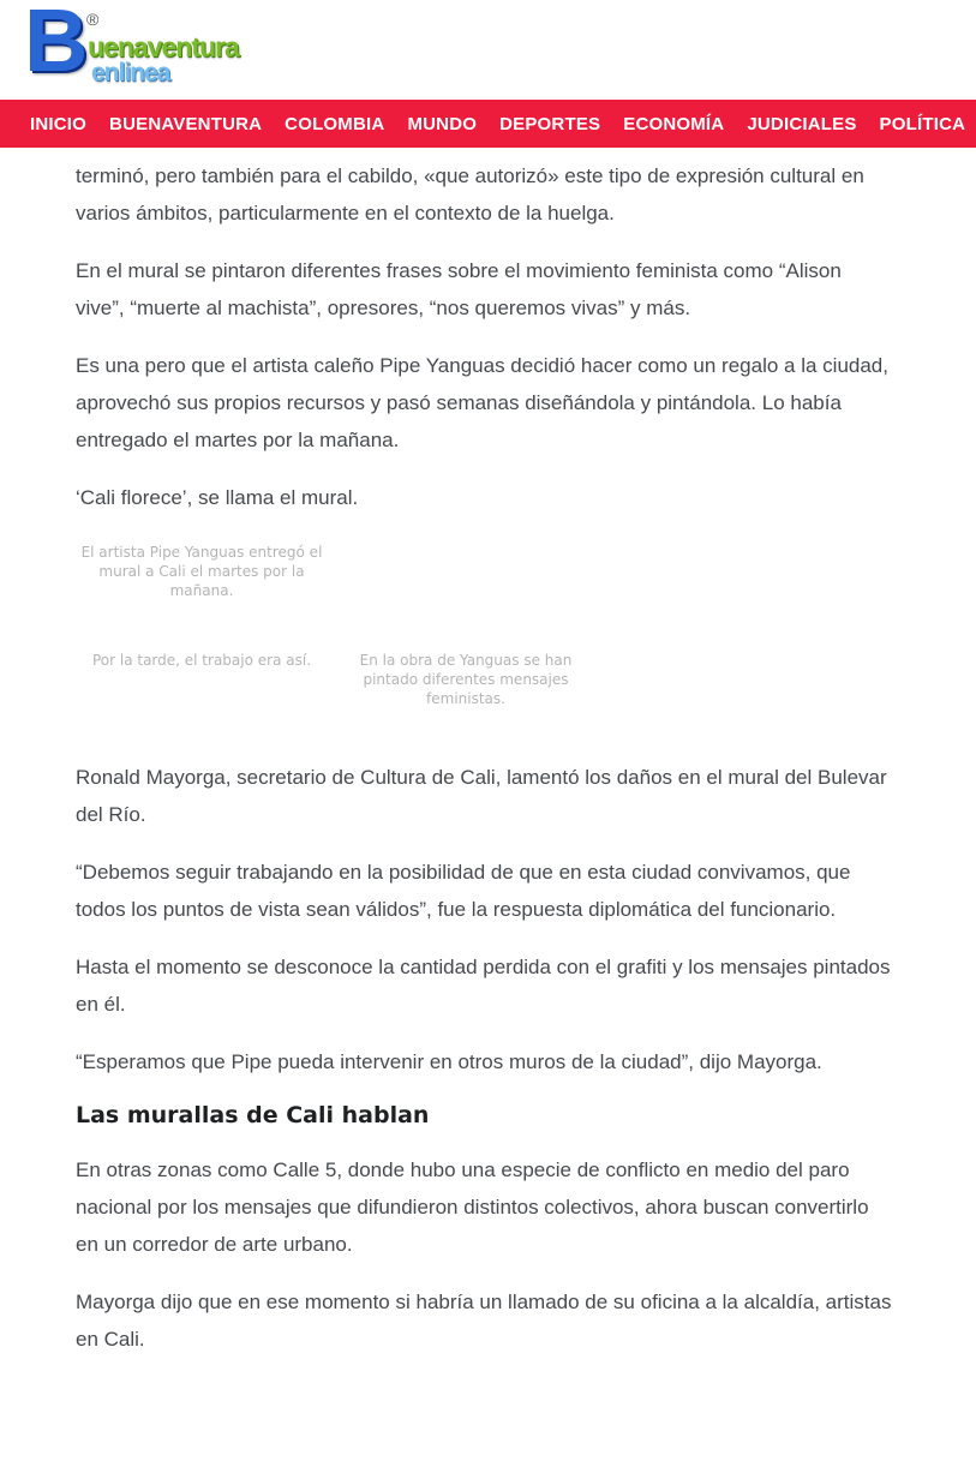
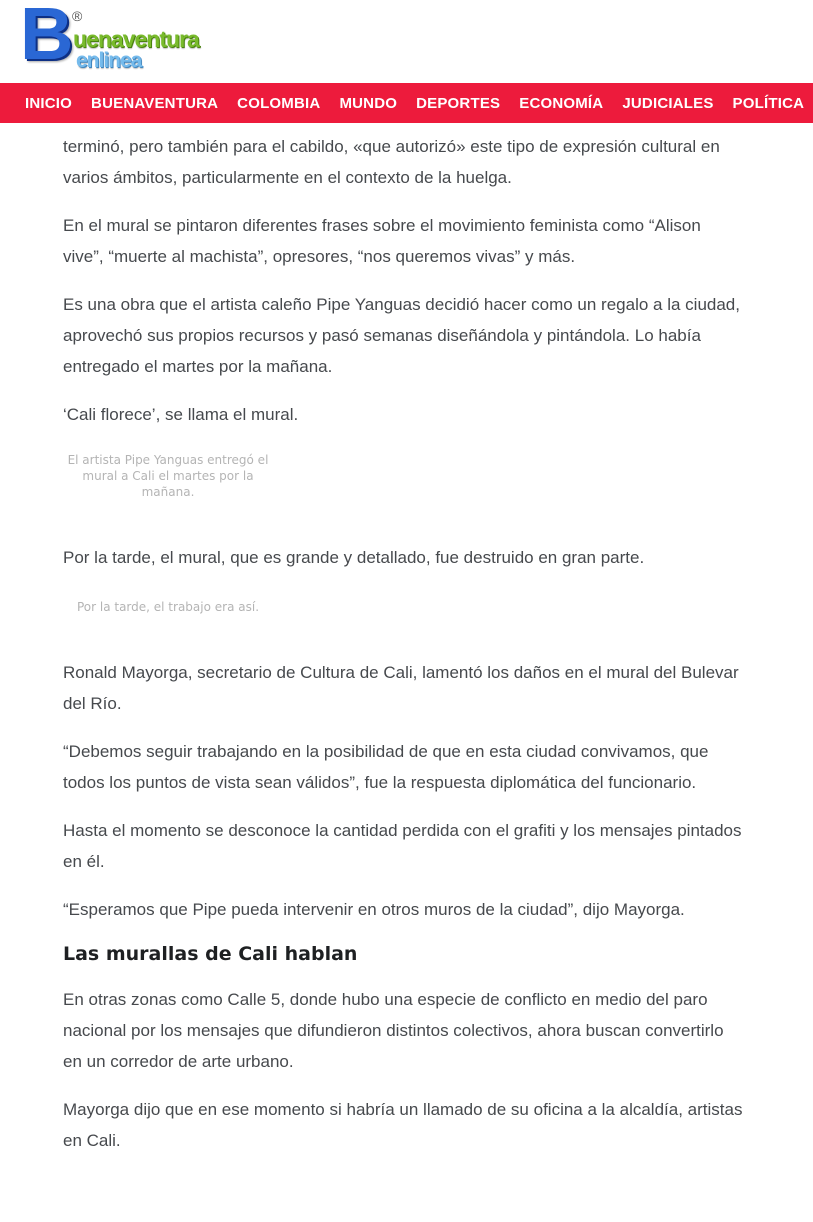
  B
  ®
  uenaventura
  enlinea
  INICIO
  BUENAVENTURA
  COLOMBIA
  MUNDO
  DEPORTES
  ECONOMÍA
  JUDICIALES
  POLÍTICA
  terminó, pero también para el cabildo, «que autorizó» este tipo de expresión cultural en varios ámbitos, particularmente en el contexto de la huelga.
  En el mural se pintaron diferentes frases sobre el movimiento feminista como “Alison vive”, “muerte al machista”, opresores, “nos queremos vivas” y más.
- Es una pero que el artista caleño Pipe Yanguas decidió hacer como un regalo a la ciudad, aprovechó sus propios recursos y pasó semanas diseñándola y pintándola. Lo había entregado el martes por la mañana.
+ Es una obra que el artista caleño Pipe Yanguas decidió hacer como un regalo a la ciudad, aprovechó sus propios recursos y pasó semanas diseñándola y pintándola. Lo había entregado el martes por la mañana.
  ‘Cali florece’, se llama el mural.
  El artista Pipe Yanguas entregó el mural a Cali el martes por la mañana.
+ Por la tarde, el mural, que es grande y detallado, fue destruido en gran parte.
  Por la tarde, el trabajo era así.
- En la obra de Yanguas se han pintado diferentes mensajes feministas.
  Ronald Mayorga, secretario de Cultura de Cali, lamentó los daños en el mural del Bulevar del Río.
  “Debemos seguir trabajando en la posibilidad de que en esta ciudad convivamos, que todos los puntos de vista sean válidos”, fue la respuesta diplomática del funcionario.
  Hasta el momento se desconoce la cantidad perdida con el grafiti y los mensajes pintados en él.
  “Esperamos que Pipe pueda intervenir en otros muros de la ciudad”, dijo Mayorga.
  Las murallas de Cali hablan
  En otras zonas como Calle 5, donde hubo una especie de conflicto en medio del paro nacional por los mensajes que difundieron distintos colectivos, ahora buscan convertirlo en un corredor de arte urbano.
  Mayorga dijo que en ese momento si habría un llamado de su oficina a la alcaldía, artistas en Cali.
